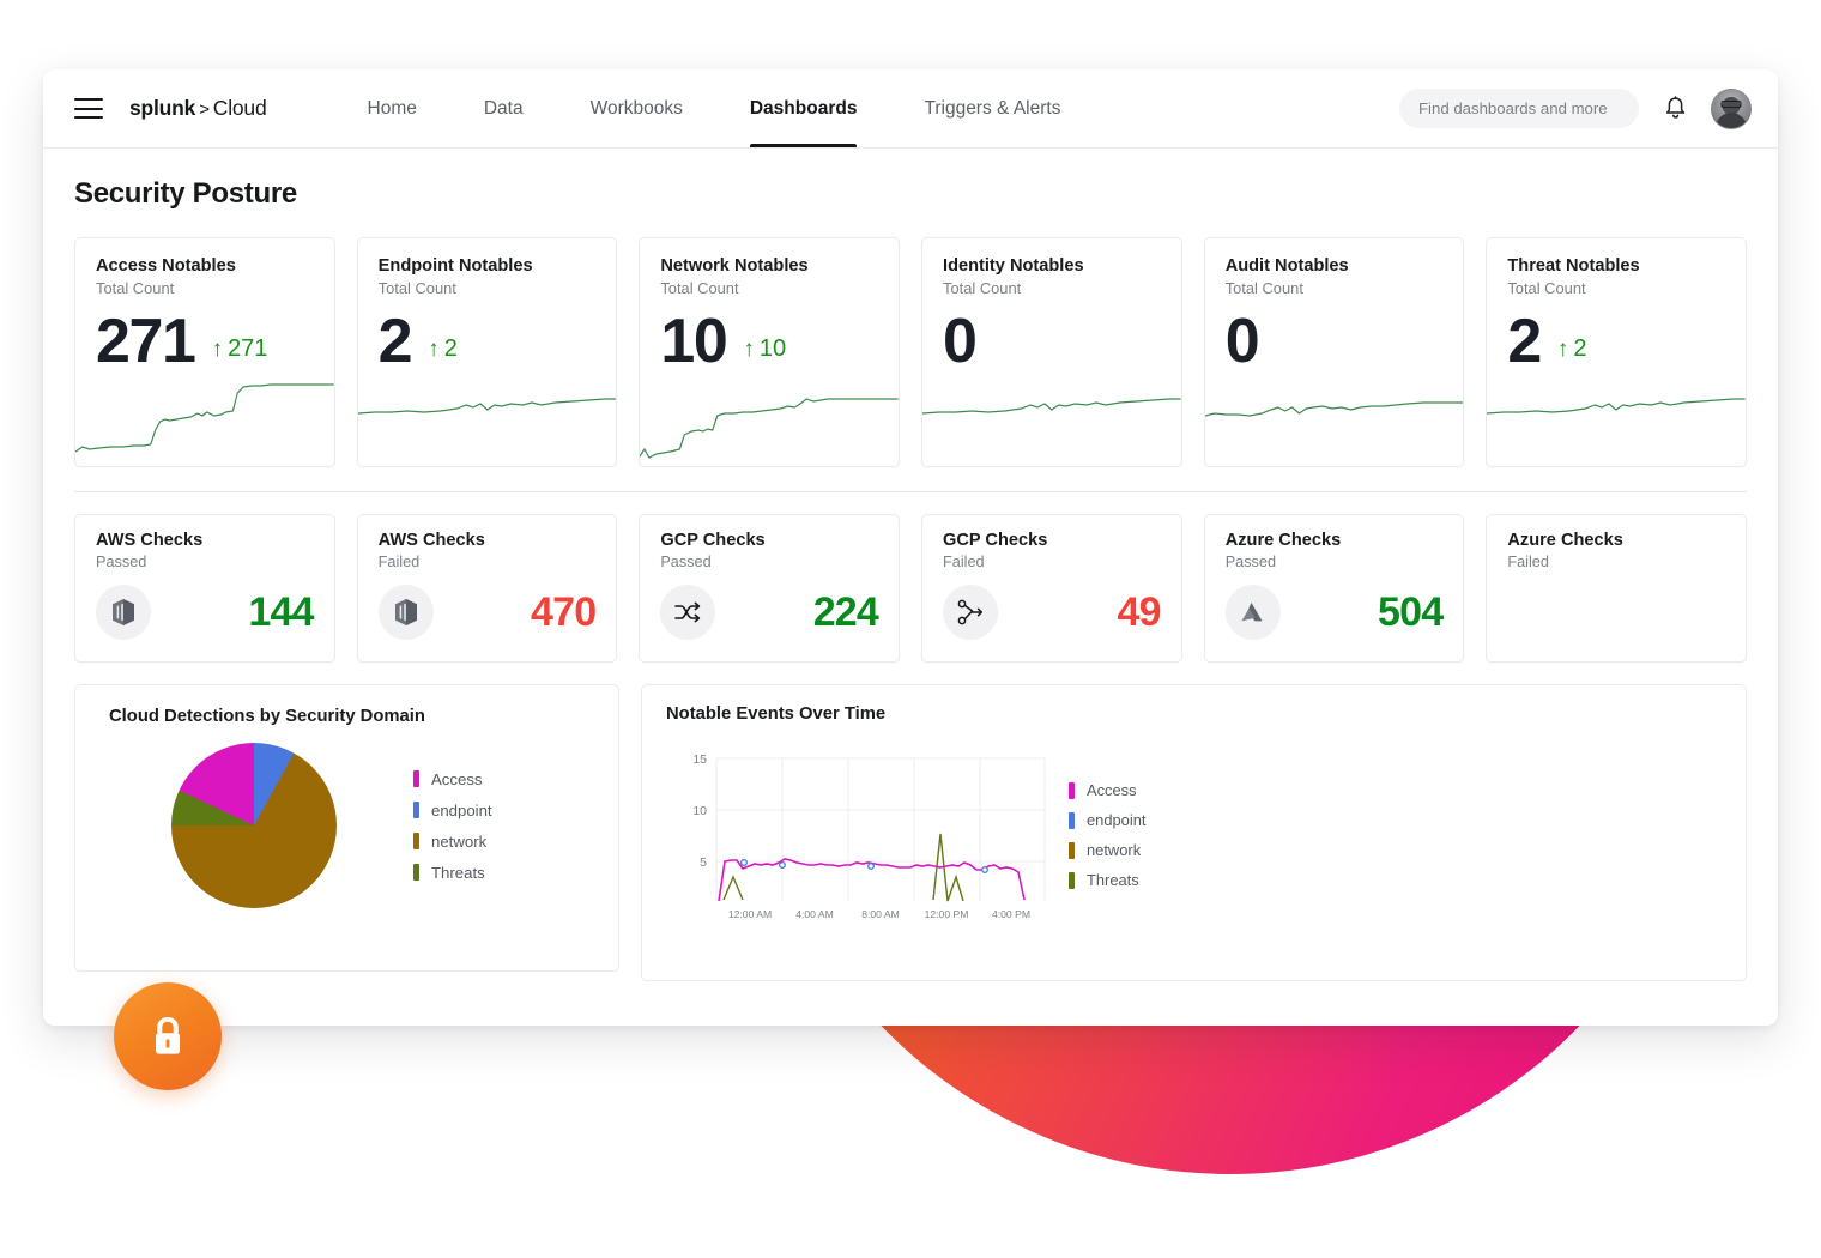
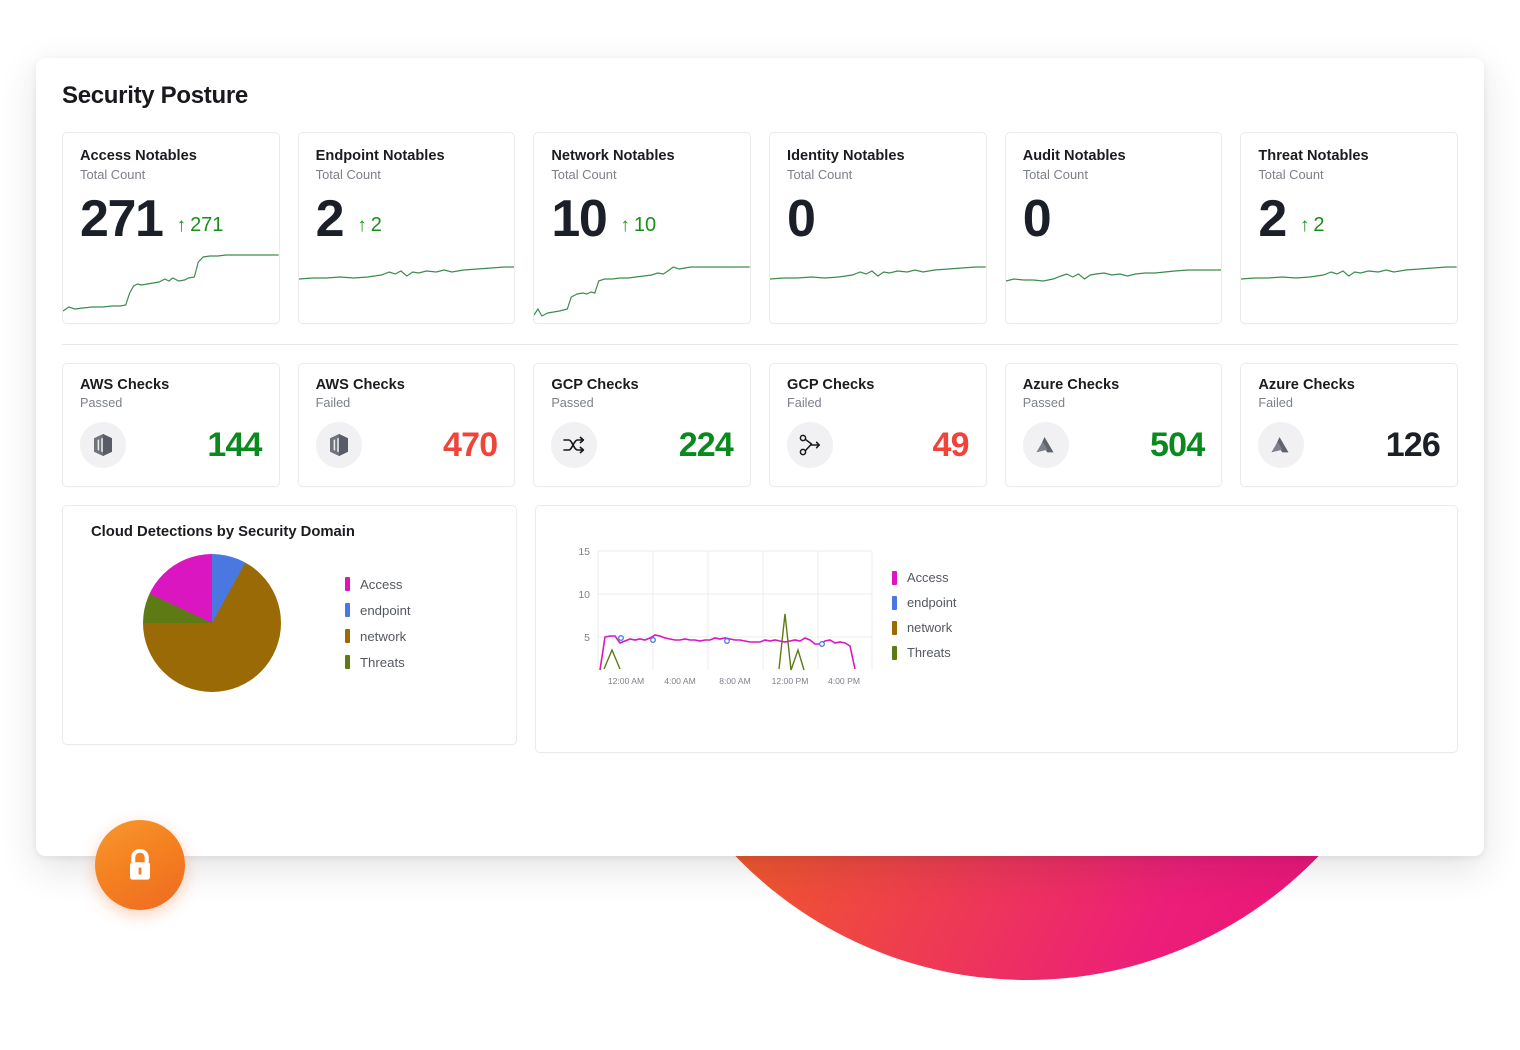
- splunk
- >
- Cloud
- Home
- Data
- Workbooks
- Dashboards
- Triggers & Alerts
- Find dashboards and more
  Security Posture
  Access Notables
  Total Count
  271
  ↑
  271
  Endpoint Notables
  Total Count
  2
  ↑
  2
  Network Notables
  Total Count
  10
  ↑
  10
  Identity Notables
  Total Count
  0
  Audit Notables
  Total Count
  0
  Threat Notables
  Total Count
  2
  ↑
  2
  AWS Checks
  Passed
  144
  AWS Checks
  Failed
  470
  GCP Checks
  Passed
  224
  GCP Checks
  Failed
  49
  Azure Checks
  Passed
  504
  Azure Checks
  Failed
+ 126
  Cloud Detections by Security Domain
  Access
  endpoint
  network
  Threats
- Notable Events Over Time
  15
  10
  5
  12:00 AM
  4:00 AM
  8:00 AM
  12:00 PM
  4:00 PM
  Access
  endpoint
  network
  Threats
